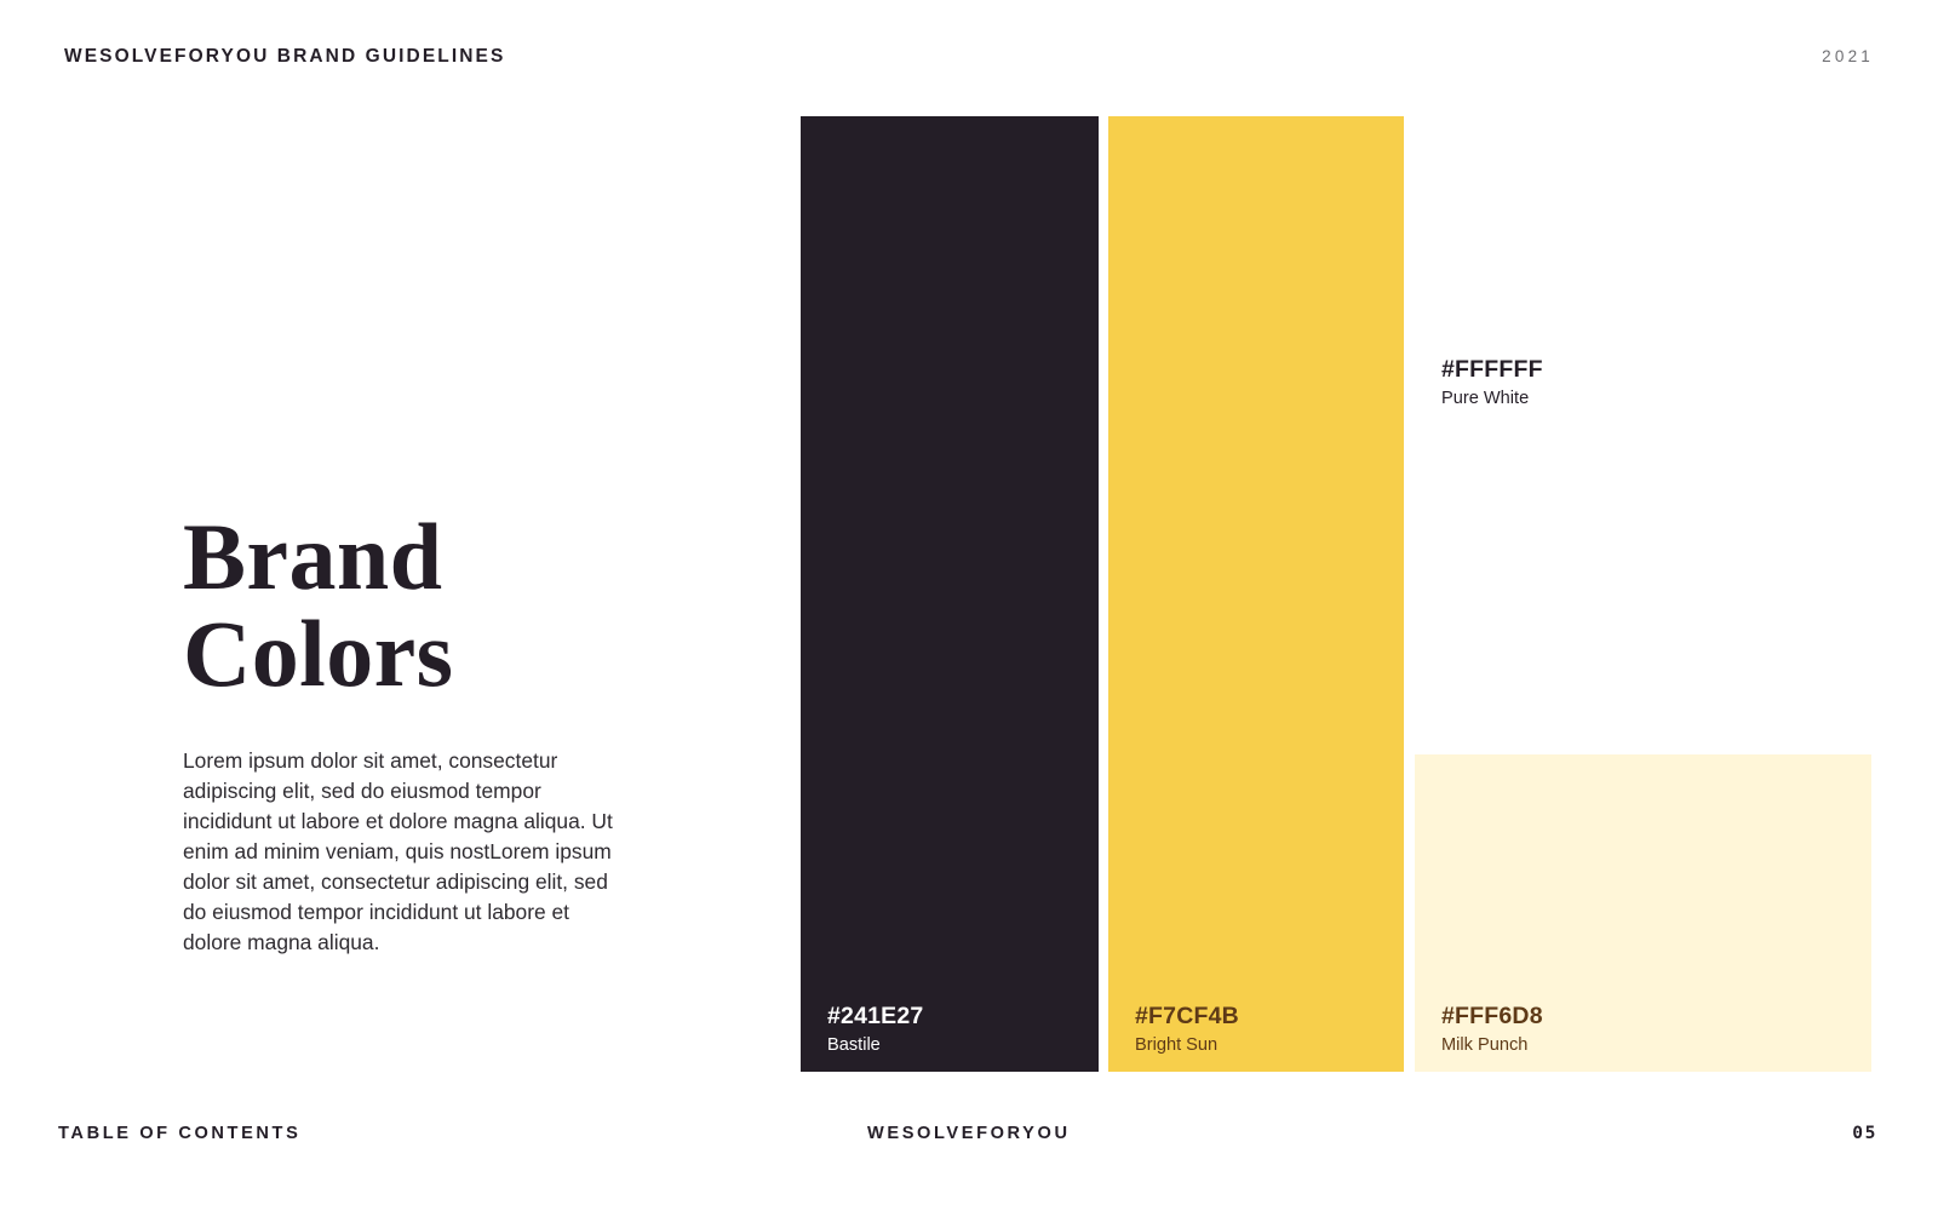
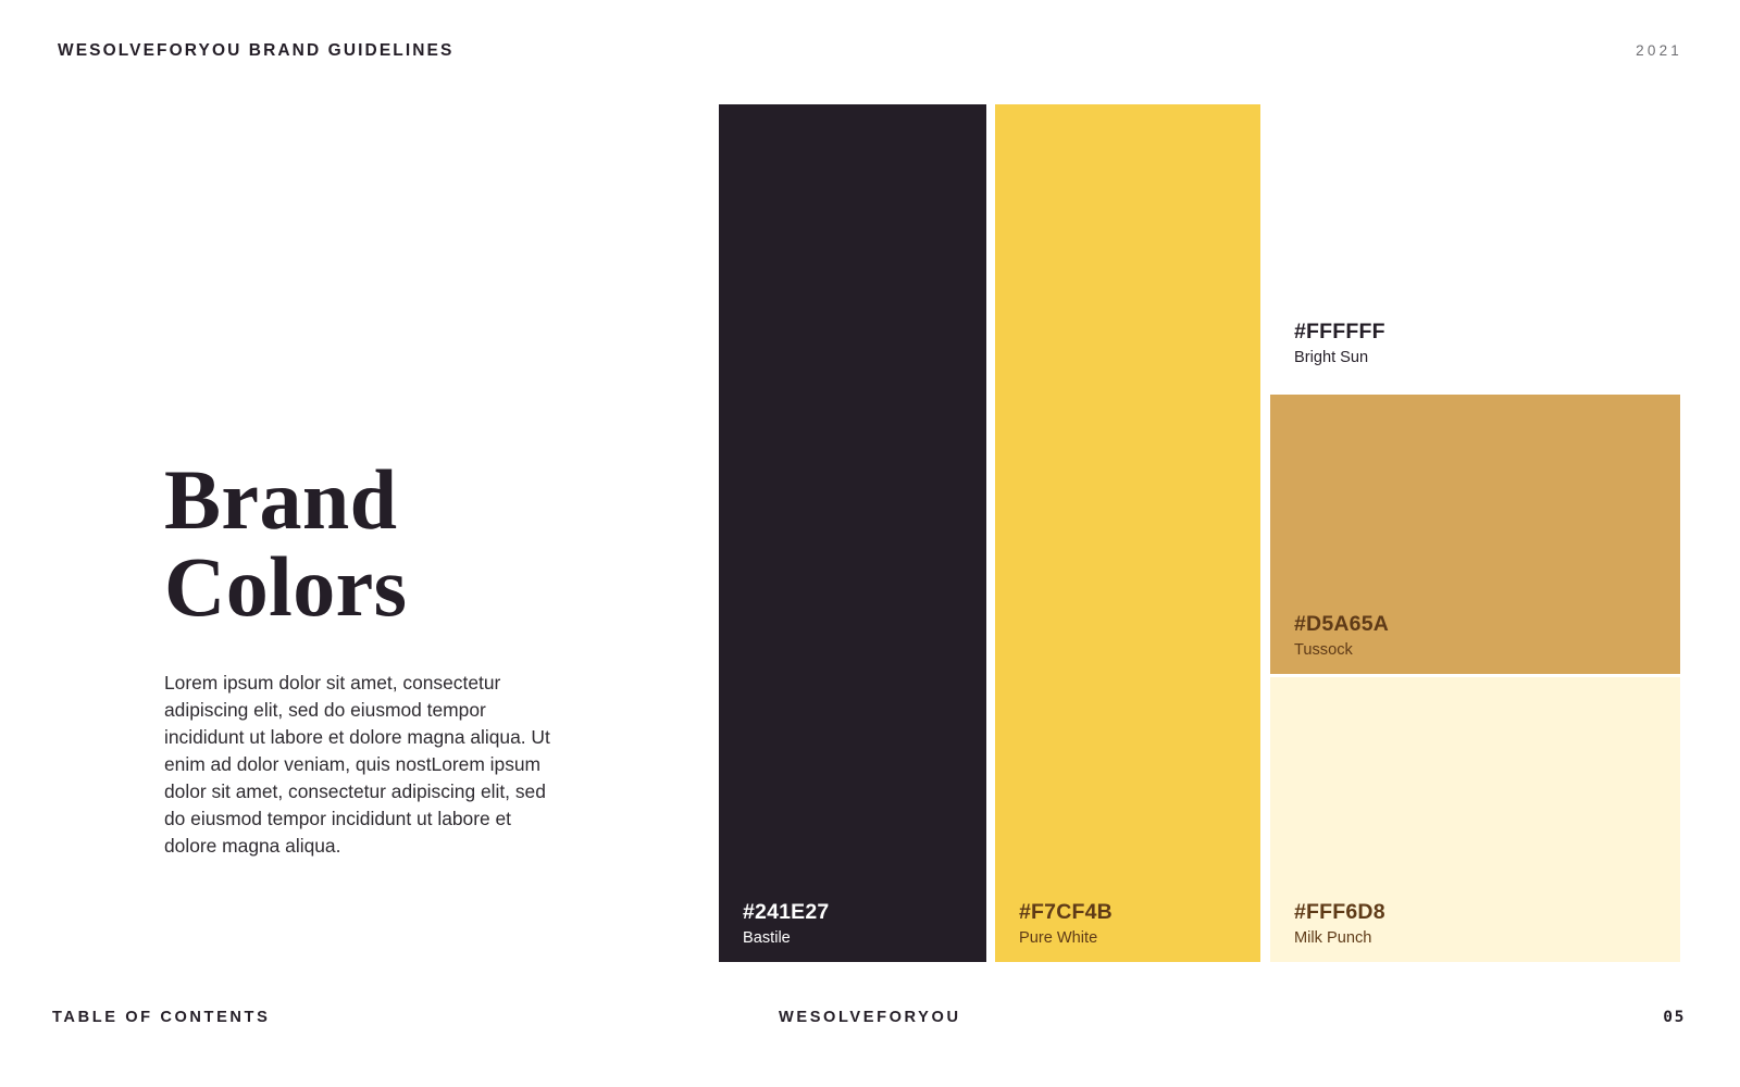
  WESOLVEFORYOU BRAND GUIDELINES
  2021
  Brand Colors
- Lorem ipsum dolor sit amet, consectetur adipiscing elit, sed do eiusmod tempor incididunt ut labore et dolore magna aliqua. Ut enim ad minim veniam, quis nostLorem ipsum dolor sit amet, consectetur adipiscing elit, sed do eiusmod tempor incididunt ut labore et dolore magna aliqua.
+ Lorem ipsum dolor sit amet, consectetur adipiscing elit, sed do eiusmod tempor incididunt ut labore et dolore magna aliqua. Ut enim ad dolor veniam, quis nostLorem ipsum dolor sit amet, consectetur adipiscing elit, sed do eiusmod tempor incididunt ut labore et dolore magna aliqua.
  #241E27
  Bastile
  #F7CF4B
- Bright Sun
+ Pure White
  #FFFFFF
- Pure White
+ Bright Sun
+ #D5A65A
+ Tussock
  #FFF6D8
  Milk Punch
  TABLE OF CONTENTS
  WESOLVEFORYOU
  05
